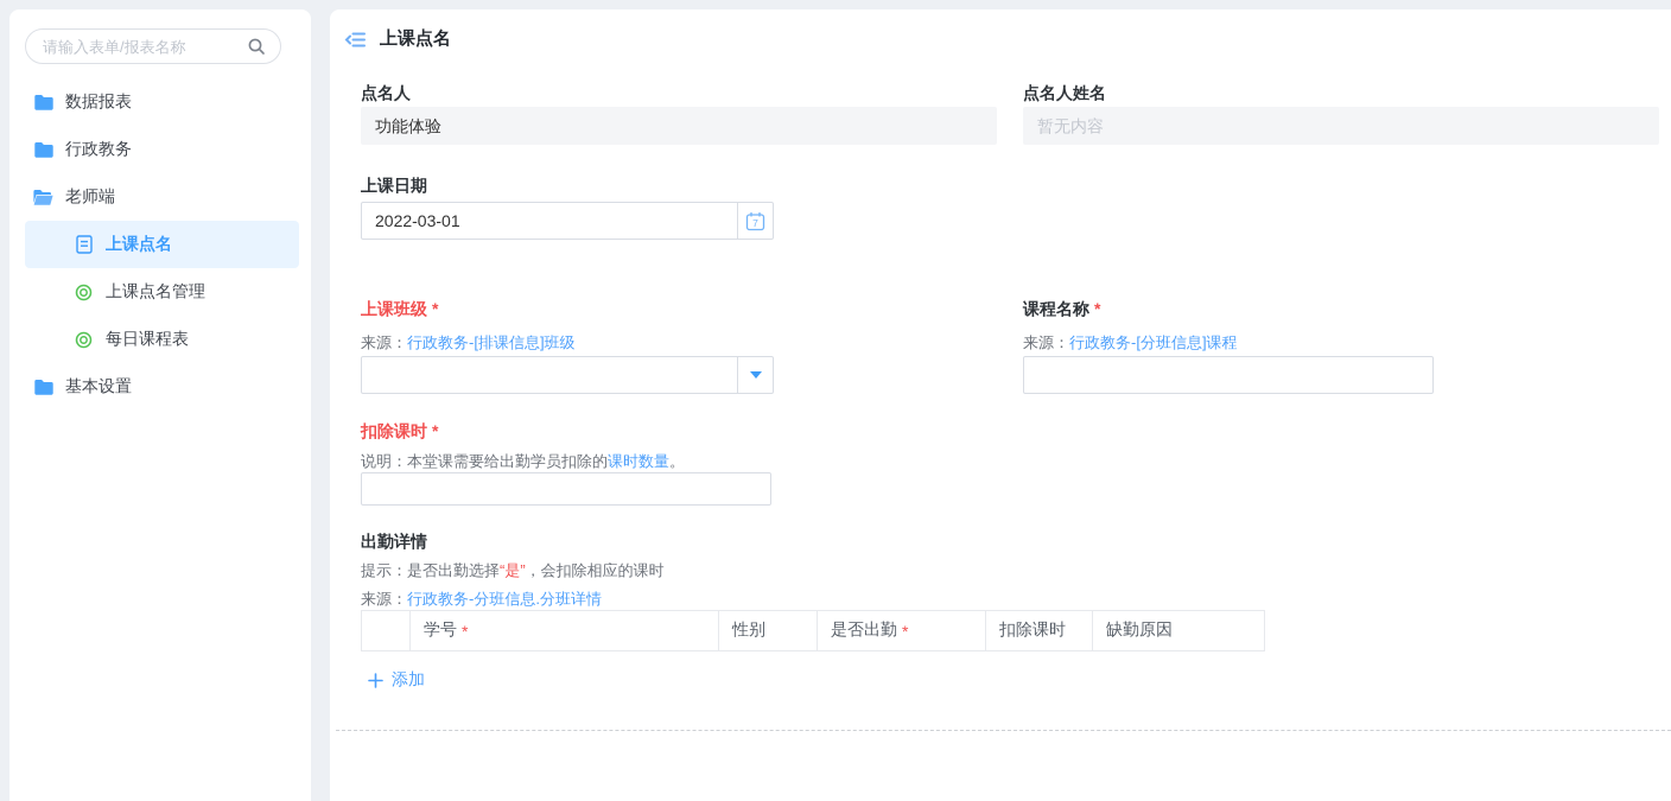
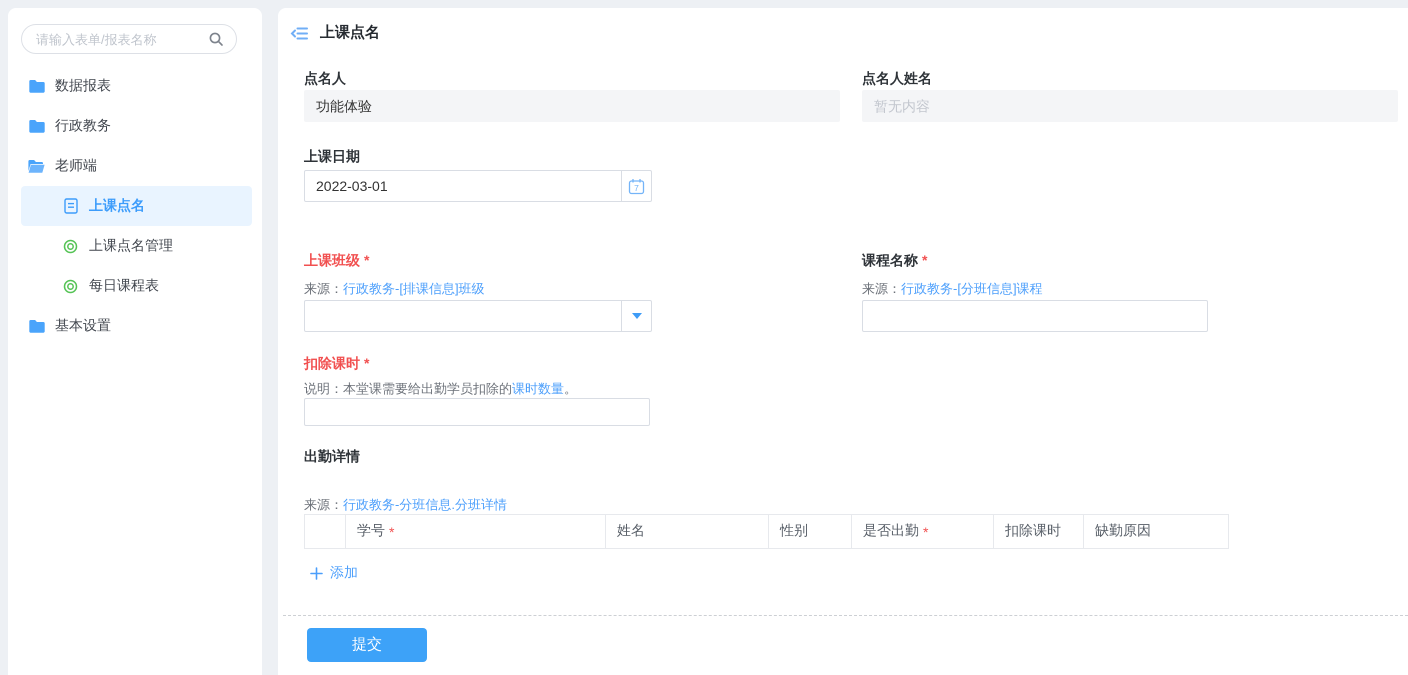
  请输入表单/报表名称
  数据报表
  行政教务
  老师端
  上课点名
  上课点名管理
  每日课程表
  基本设置
  上课点名
  点名人
  功能体验
  点名人姓名
  暂无内容
  上课日期
  2022-03-01
  7
  上课班级 *
  来源：行政教务-[排课信息]班级
  课程名称 *
  来源：行政教务-[分班信息]课程
  扣除课时 *
  说明：本堂课需要给出勤学员扣除的课时数量。
  出勤详情
- 提示：是否出勤选择“是”，会扣除相应的课时
  来源：行政教务-分班信息.分班详情
  学号
  *
+ 姓名
  性别
  是否出勤
  *
  扣除课时
  缺勤原因
  添加
+ 提交
